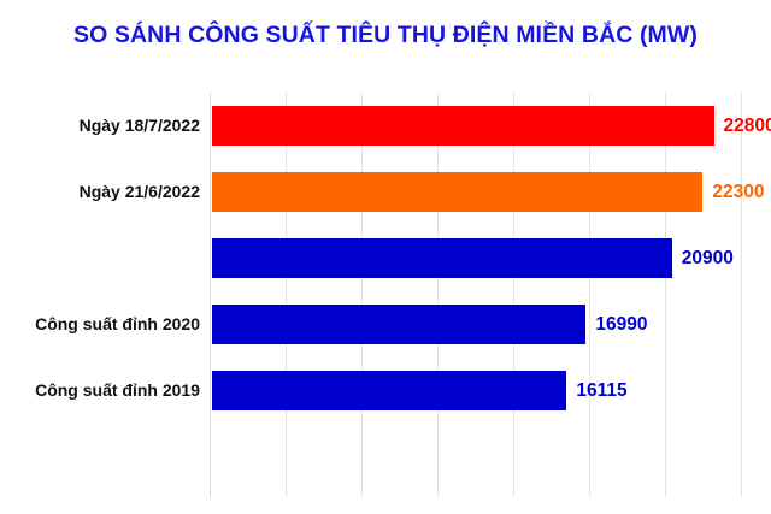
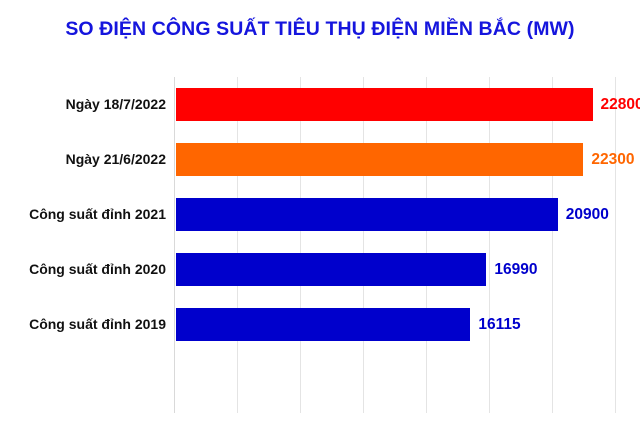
- SO SÁNH CÔNG SUẤT TIÊU THỤ ĐIỆN MIỀN BẮC (MW)
+ SO ĐIỆN CÔNG SUẤT TIÊU THỤ ĐIỆN MIỀN BẮC (MW)
  Ngày 18/7/2022
  22800
  Ngày 21/6/2022
  22300
+ Công suất đỉnh 2021
  20900
  Công suất đỉnh 2020
  16990
  Công suất đỉnh 2019
  16115
